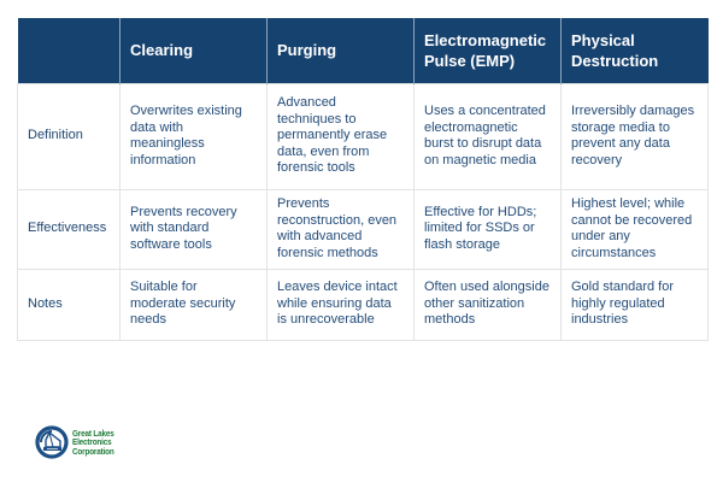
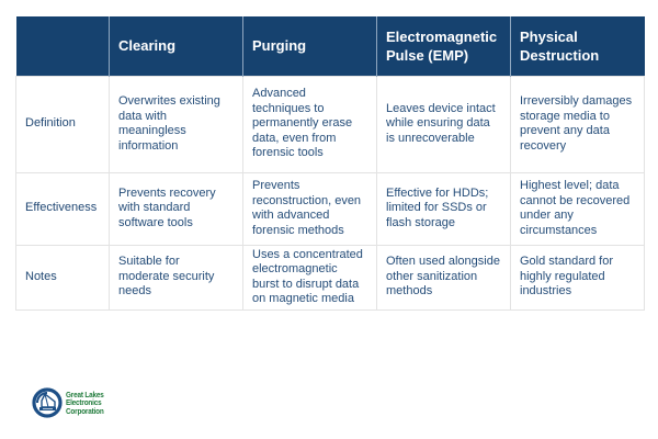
  	Clearing	Purging	Electromagnetic Pulse (EMP)	Physical Destruction
- Definition	Overwrites existing data with meaningless information	Advanced techniques to permanently erase data, even from forensic tools	Uses a concentrated electromagnetic burst to disrupt data on magnetic media	Irreversibly damages storage media to prevent any data recovery
+ Definition	Overwrites existing data with meaningless information	Advanced techniques to permanently erase data, even from forensic tools	Leaves device intact while ensuring data is unrecoverable	Irreversibly damages storage media to prevent any data recovery
- Effectiveness	Prevents recovery with standard software tools	Prevents reconstruction, even with advanced forensic methods	Effective for HDDs; limited for SSDs or flash storage	Highest level; while cannot be recovered under any circumstances
+ Effectiveness	Prevents recovery with standard software tools	Prevents reconstruction, even with advanced forensic methods	Effective for HDDs; limited for SSDs or flash storage	Highest level; data cannot be recovered under any circumstances
- Notes	Suitable for moderate security needs	Leaves device intact while ensuring data is unrecoverable	Often used alongside other sanitization methods	Gold standard for highly regulated industries
+ Notes	Suitable for moderate security needs	Uses a concentrated electromagnetic burst to disrupt data on magnetic media	Often used alongside other sanitization methods	Gold standard for highly regulated industries
  Great Lakes
  Electronics
  Corporation
